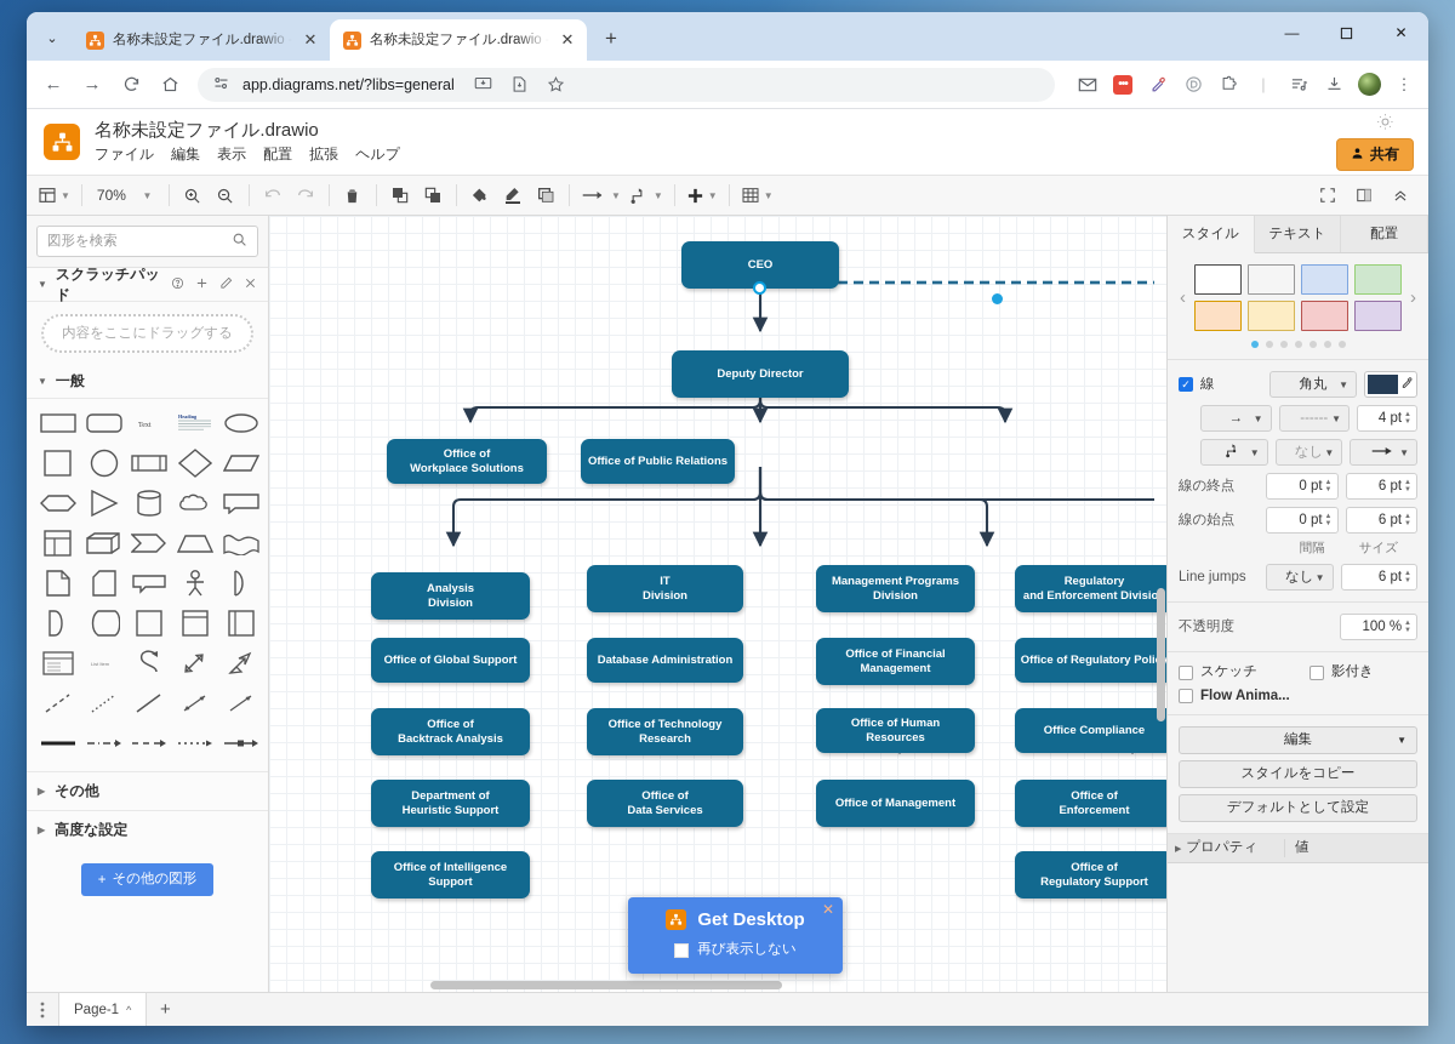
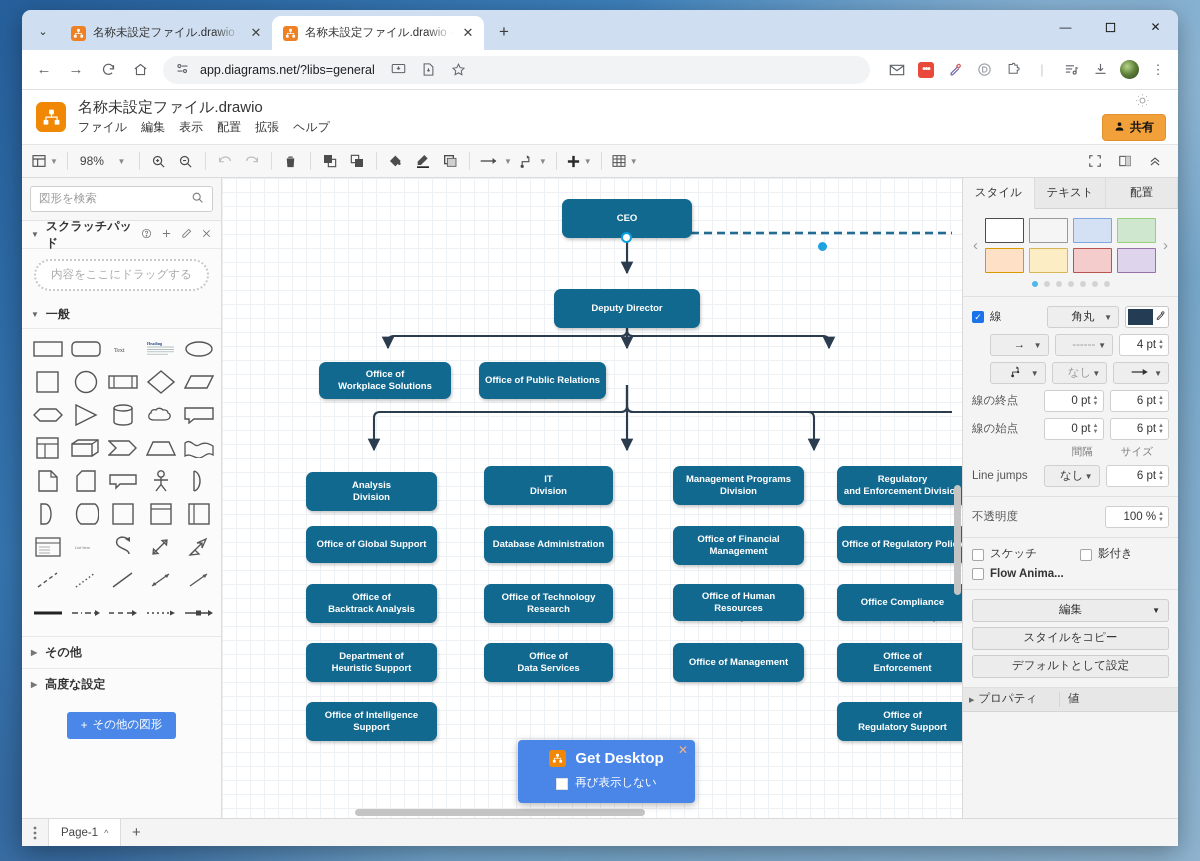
  ⌄
  名称未設定ファイル.drawio -
  ✕
  名称未設定ファイル.drawio -
  ✕
  +
  —
  ✕
  ←
  →
  app.diagrams.net/?libs=general
  •••
  |
  ⋮
  名称未設定ファイル.drawio
  ファイル
  編集
  表示
  配置
  拡張
  ヘルプ
  共有
  ▼
- 70%
+ 98%
  ▼
  ▼
  ▼
  ▼
  ▼
  図形を検索
  ▼
  スクラッチパッド
  内容をここにドラッグする
  ▼
  一般
  ▶
  その他
  ▶
  高度な設定
  +
  その他の図形
  CEO
  Deputy Director
  Office of
  Workplace Solutions
  Office of Public Relations
  Analysis
  Division
  Office of Global Support
  Office of
  Backtrack Analysis
  Department of
  Heuristic Support
  Office of Intelligence
  Support
  IT
  Division
  Database Administration
  Office of Technology
  Research
  Office of
  Data Services
  Management Programs
  Division
  Office of Financial
  Management
  Office of Human Resources
  Office of Management
  Regulatory
  and Enforcement Divisio
  Office of Regulatory Poli
  Office Compliance
  Office of
  Enforcement
  Office of
  Regulatory Support
  ✕
  Get Desktop
  再び表示しない
  スタイル
  テキスト
  配置
  ‹
  ›
  ✓
  線
  角丸
  ▼
  →
  ▼
  ------
  ▼
  4 pt
  ▼
  なし
  ▼
  ▼
  線の終点
  0 pt
  6 pt
  線の始点
  0 pt
  6 pt
  間隔
  サイズ
  Line jumps
  なし
  ▼
  6 pt
  不透明度
  100 %
  スケッチ
  影付き
  Flow Anima...
  編集
  ▼
  スタイルをコピー
  デフォルトとして設定
  プロパティ
  値
  Page-1
  ^
  +
